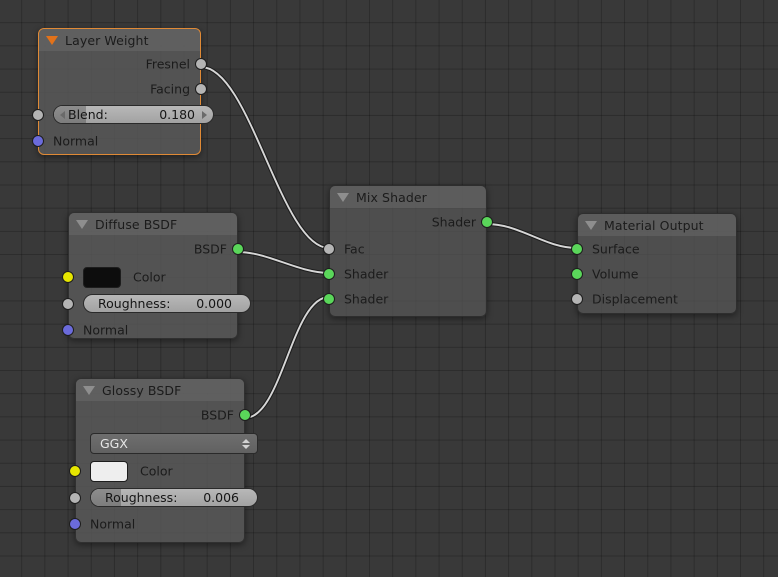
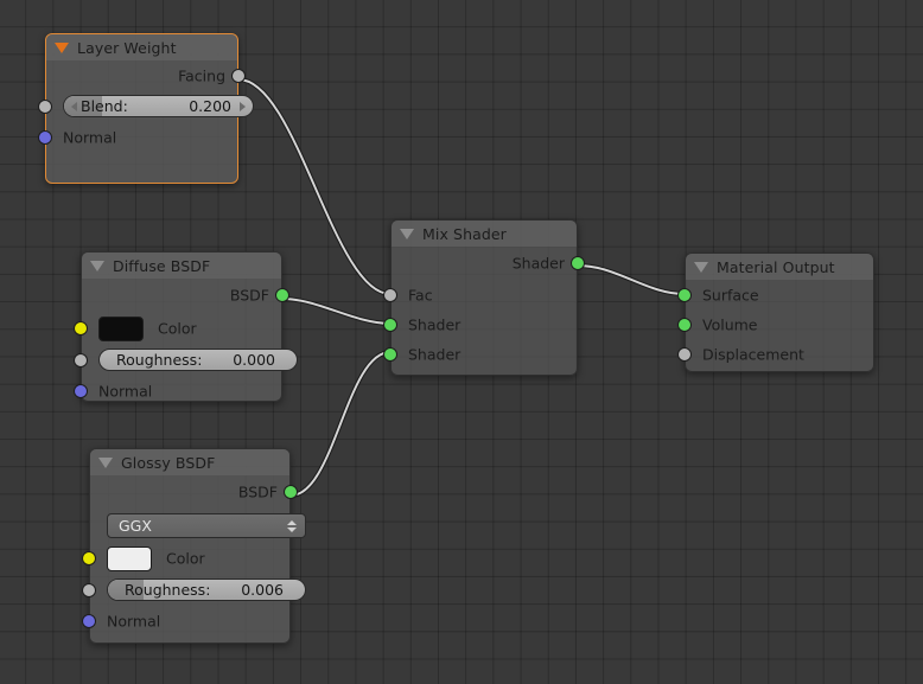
  Layer Weight
- Fresnel
  Facing
  Blend:
- 0.180
+ 0.200
  Normal
  Diffuse BSDF
  BSDF
  Color
  Roughness:
  0.000
  Normal
  Glossy BSDF
  BSDF
  GGX
  Color
  Roughness:
  0.006
  Normal
  Mix Shader
  Shader
  Fac
  Shader
  Shader
  Material Output
  Surface
  Volume
  Displacement
